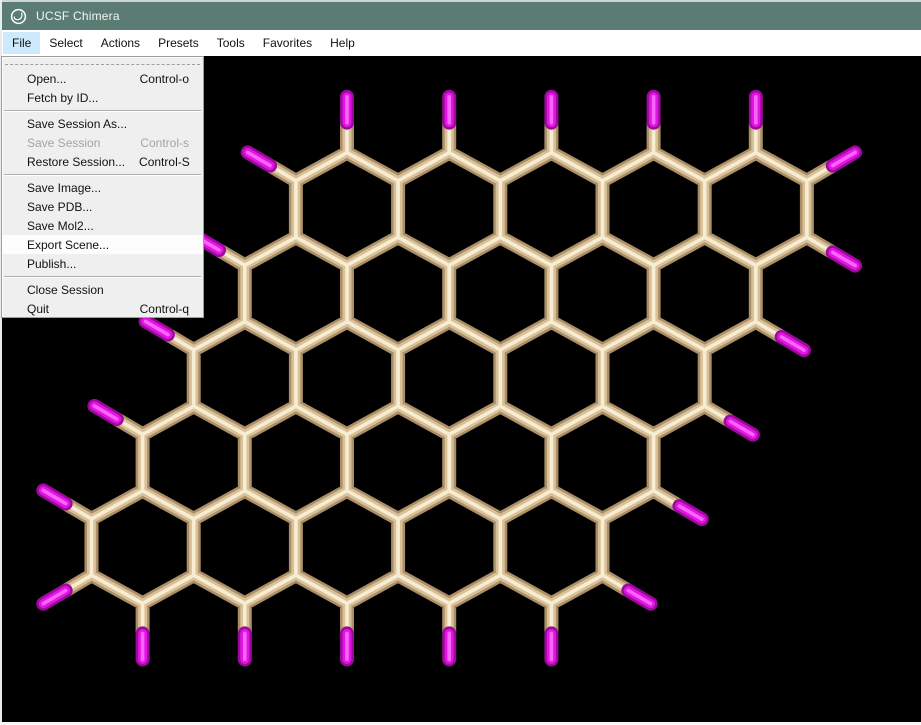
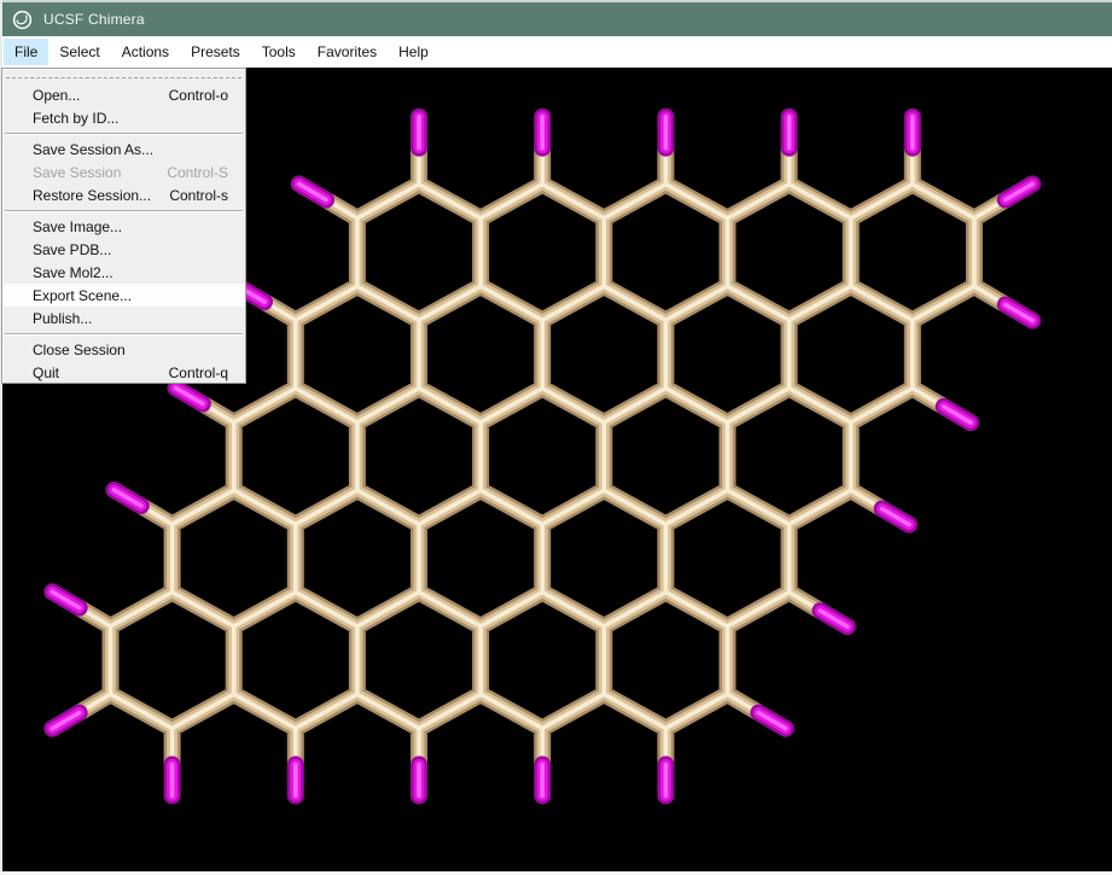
  UCSF Chimera
  File
  Select
  Actions
  Presets
  Tools
  Favorites
  Help
  Open...
  Control-o
  Fetch by ID...
  Save Session As...
  Save Session
- Control-s
+ Control-S
  Restore Session...
- Control-S
+ Control-s
  Save Image...
  Save PDB...
  Save Mol2...
  Export Scene...
  Publish...
  Close Session
  Quit
  Control-q
